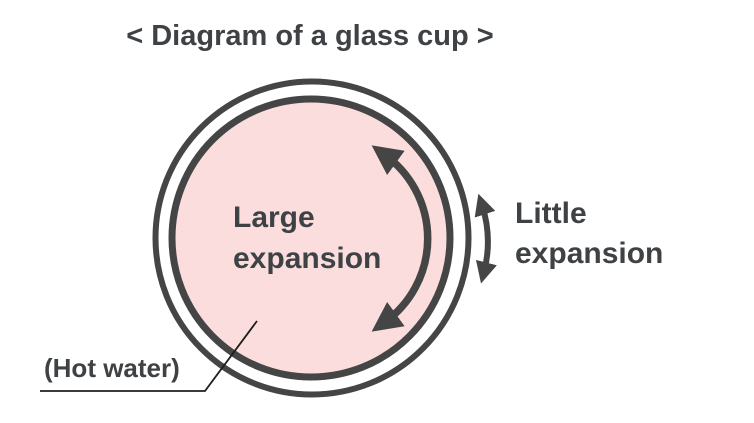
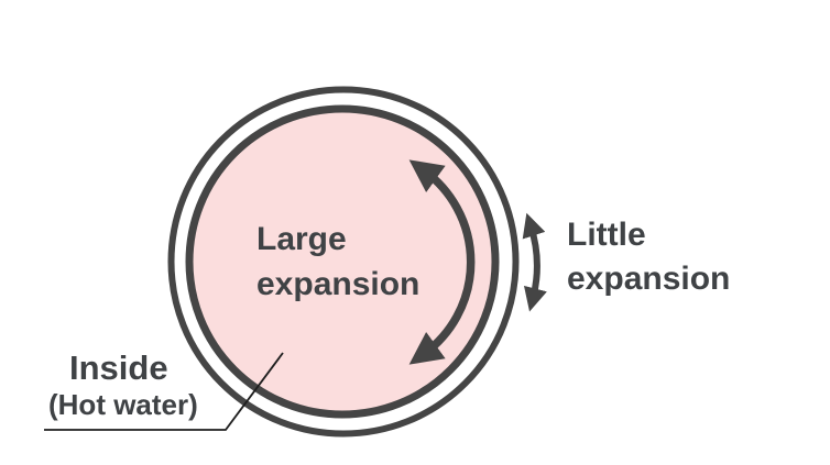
- < Diagram of a glass cup >
  Large
  expansion
  Little
  expansion
+ Inside
  (Hot water)
